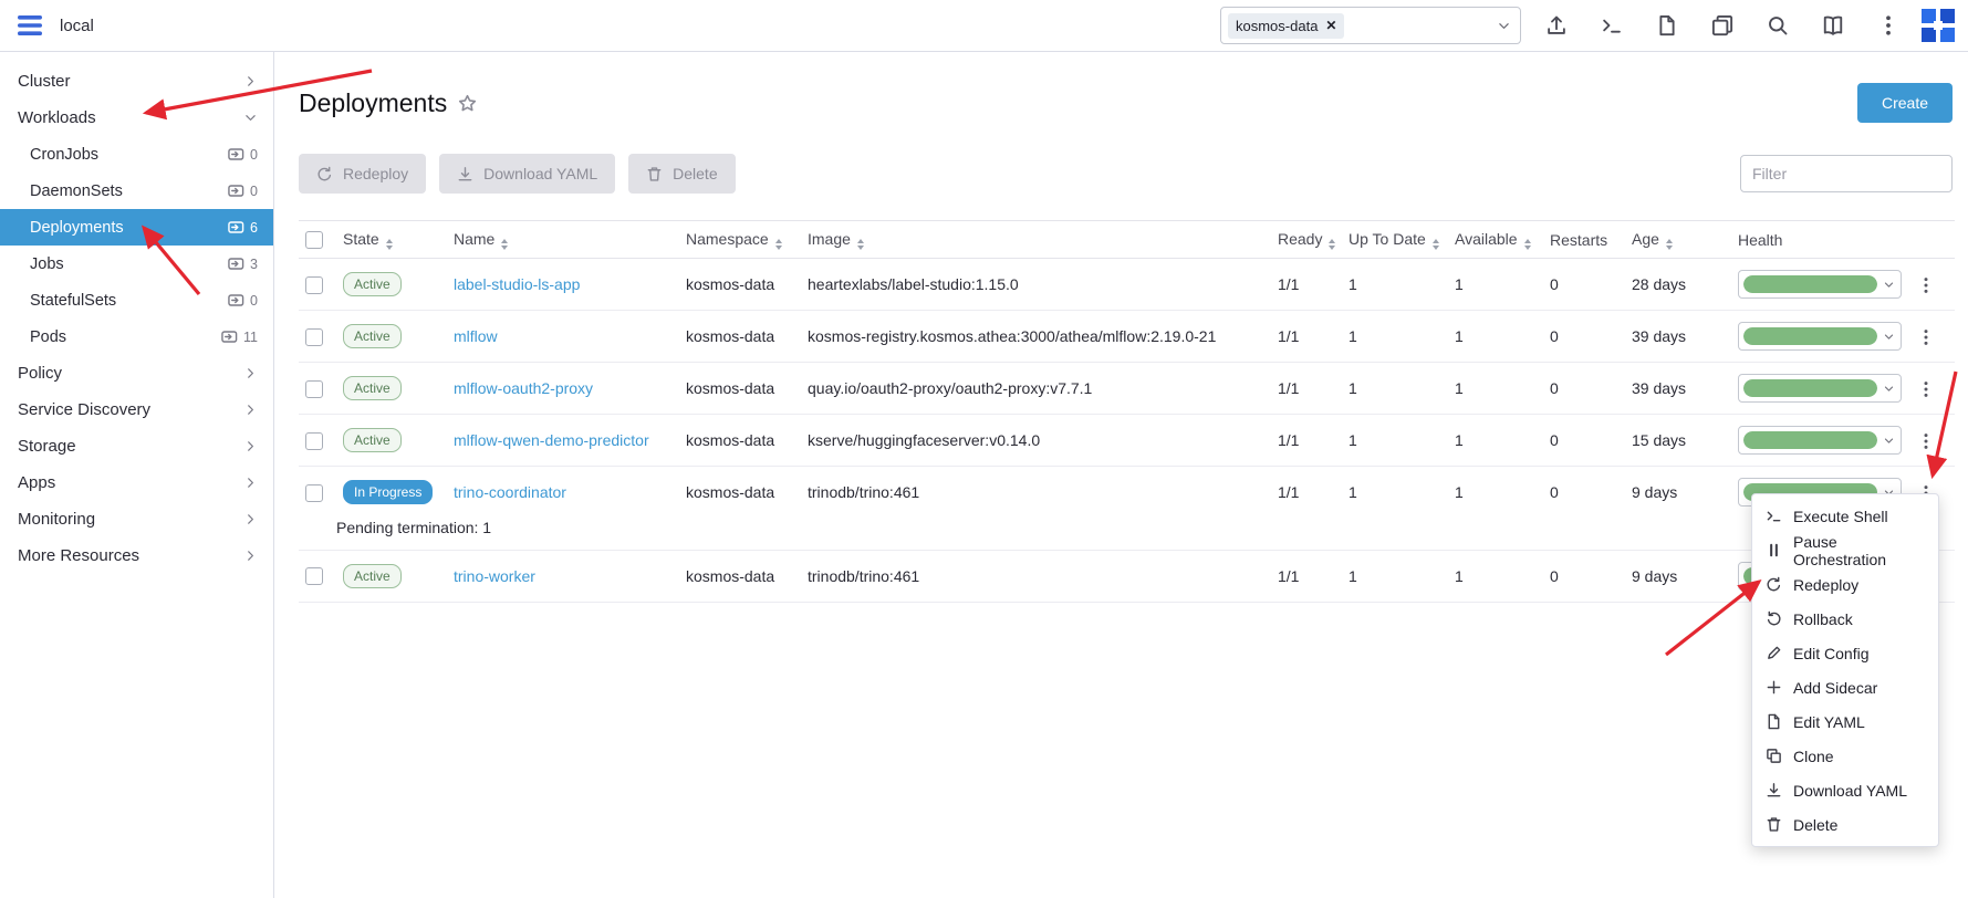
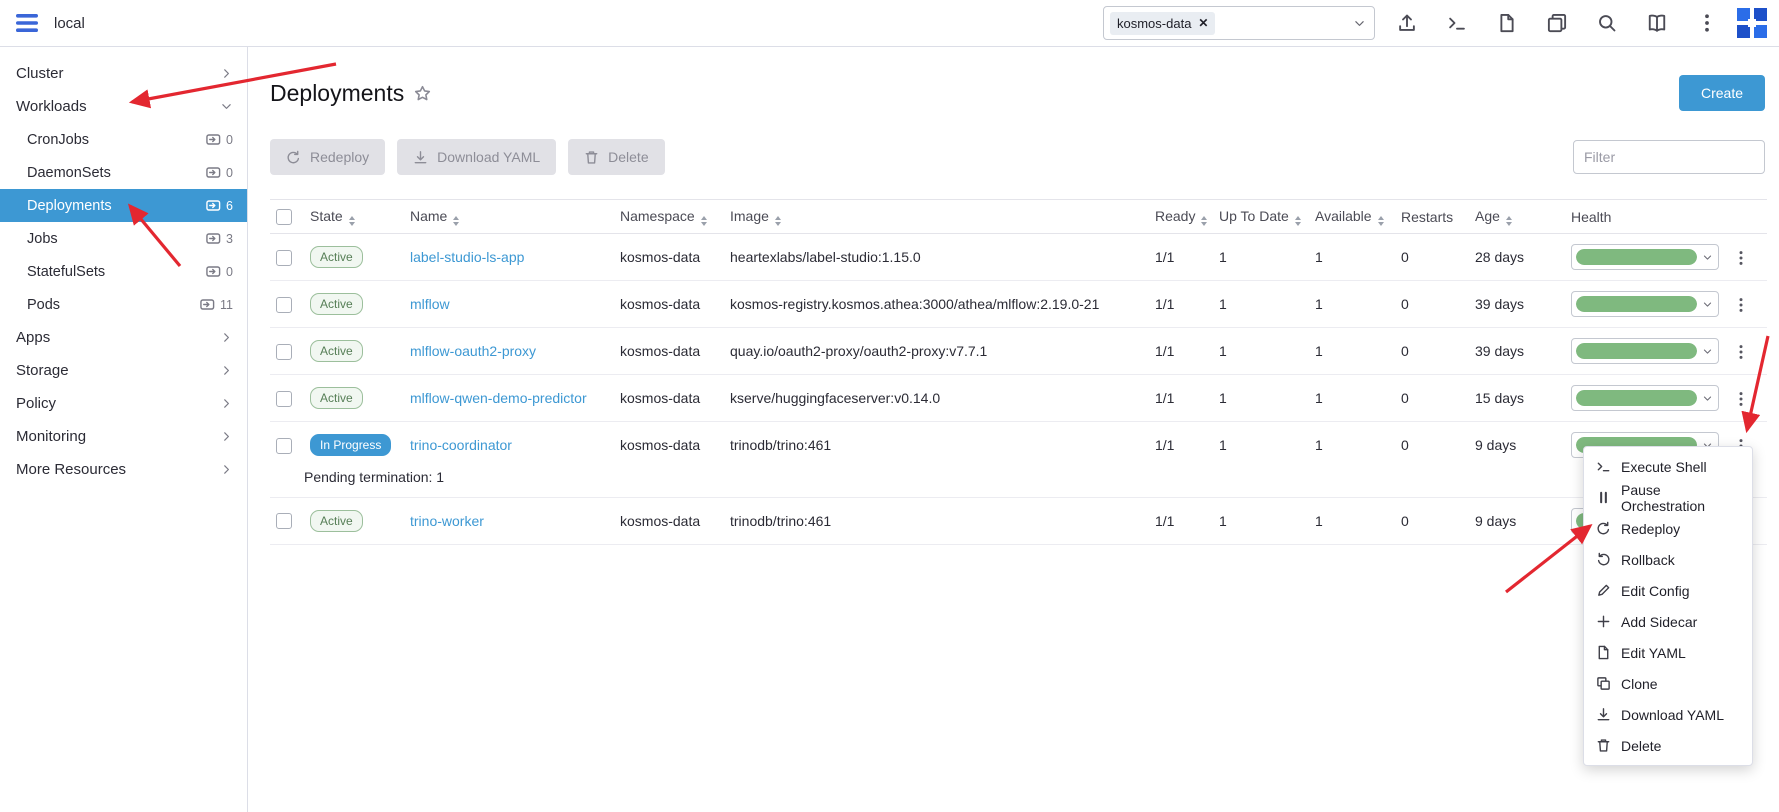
  local
  kosmos-data
  ✕
  Cluster
  Workloads
  CronJobs
  0
  DaemonSets
  0
  Deployments
  6
  Jobs
  3
  StatefulSets
  0
  Pods
  11
- Policy
+ Apps
- Service Discovery
  Storage
- Apps
+ Policy
  Monitoring
  More Resources
  Deployments
  Create
  Redeploy
  Download YAML
  Delete
  Filter
  	State	Name	Namespace	Image	Ready	Up To Date	Available	Restarts	Age	Health
  	Active	label-studio-ls-app	kosmos-data	heartexlabs/label-studio:1.15.0	1/1	1	1	0	28 days
  	Active	mlflow	kosmos-data	kosmos-registry.kosmos.athea:3000/athea/mlflow:2.19.0-21	1/1	1	1	0	39 days
  	Active	mlflow-oauth2-proxy	kosmos-data	quay.io/oauth2-proxy/oauth2-proxy:v7.7.1	1/1	1	1	0	39 days
  	Active	mlflow-qwen-demo-predictor	kosmos-data	kserve/huggingfaceserver:v0.14.0	1/1	1	1	0	15 days
  	In Progress	trino-coordinator	kosmos-data	trinodb/trino:461	1/1	1	1	0	9 days
  Pending termination: 1
  	Active	trino-worker	kosmos-data	trinodb/trino:461	1/1	1	1	0	9 days
  Execute Shell
  Pause Orchestration
  Redeploy
  Rollback
  Edit Config
  Add Sidecar
  Edit YAML
  Clone
  Download YAML
  Delete
